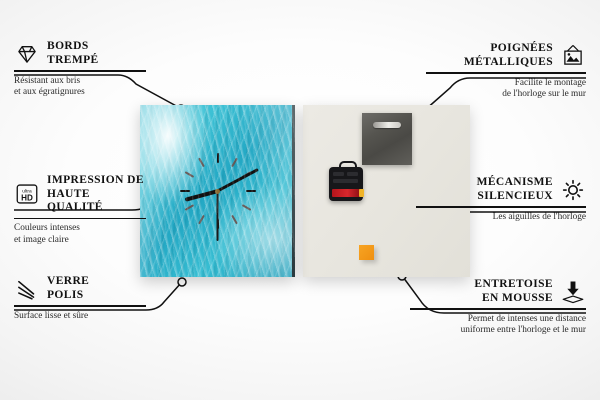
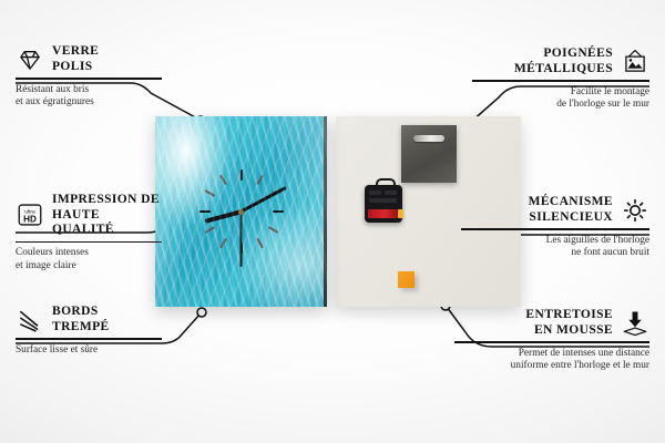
- BORDS
+ VERRE
- TREMPÉ
+ POLIS
  Résistant aux bris
  et aux égratignures
  HD
  IMPRESSION DE
  HAUTE QUALITÉ
  Couleurs intenses
  et image claire
- VERRE
+ BORDS
- POLIS
+ TREMPÉ
  Surface lisse et sûre
  POIGNÉES
  MÉTALLIQUES
  Facilite le montage
  de l'horloge sur le mur
  MÉCANISME
  SILENCIEUX
  Les aiguilles de l'horloge
+ ne font aucun bruit
  ENTRETOISE
  EN MOUSSE
  Permet de intenses une distance
  uniforme entre l'horloge et le mur
